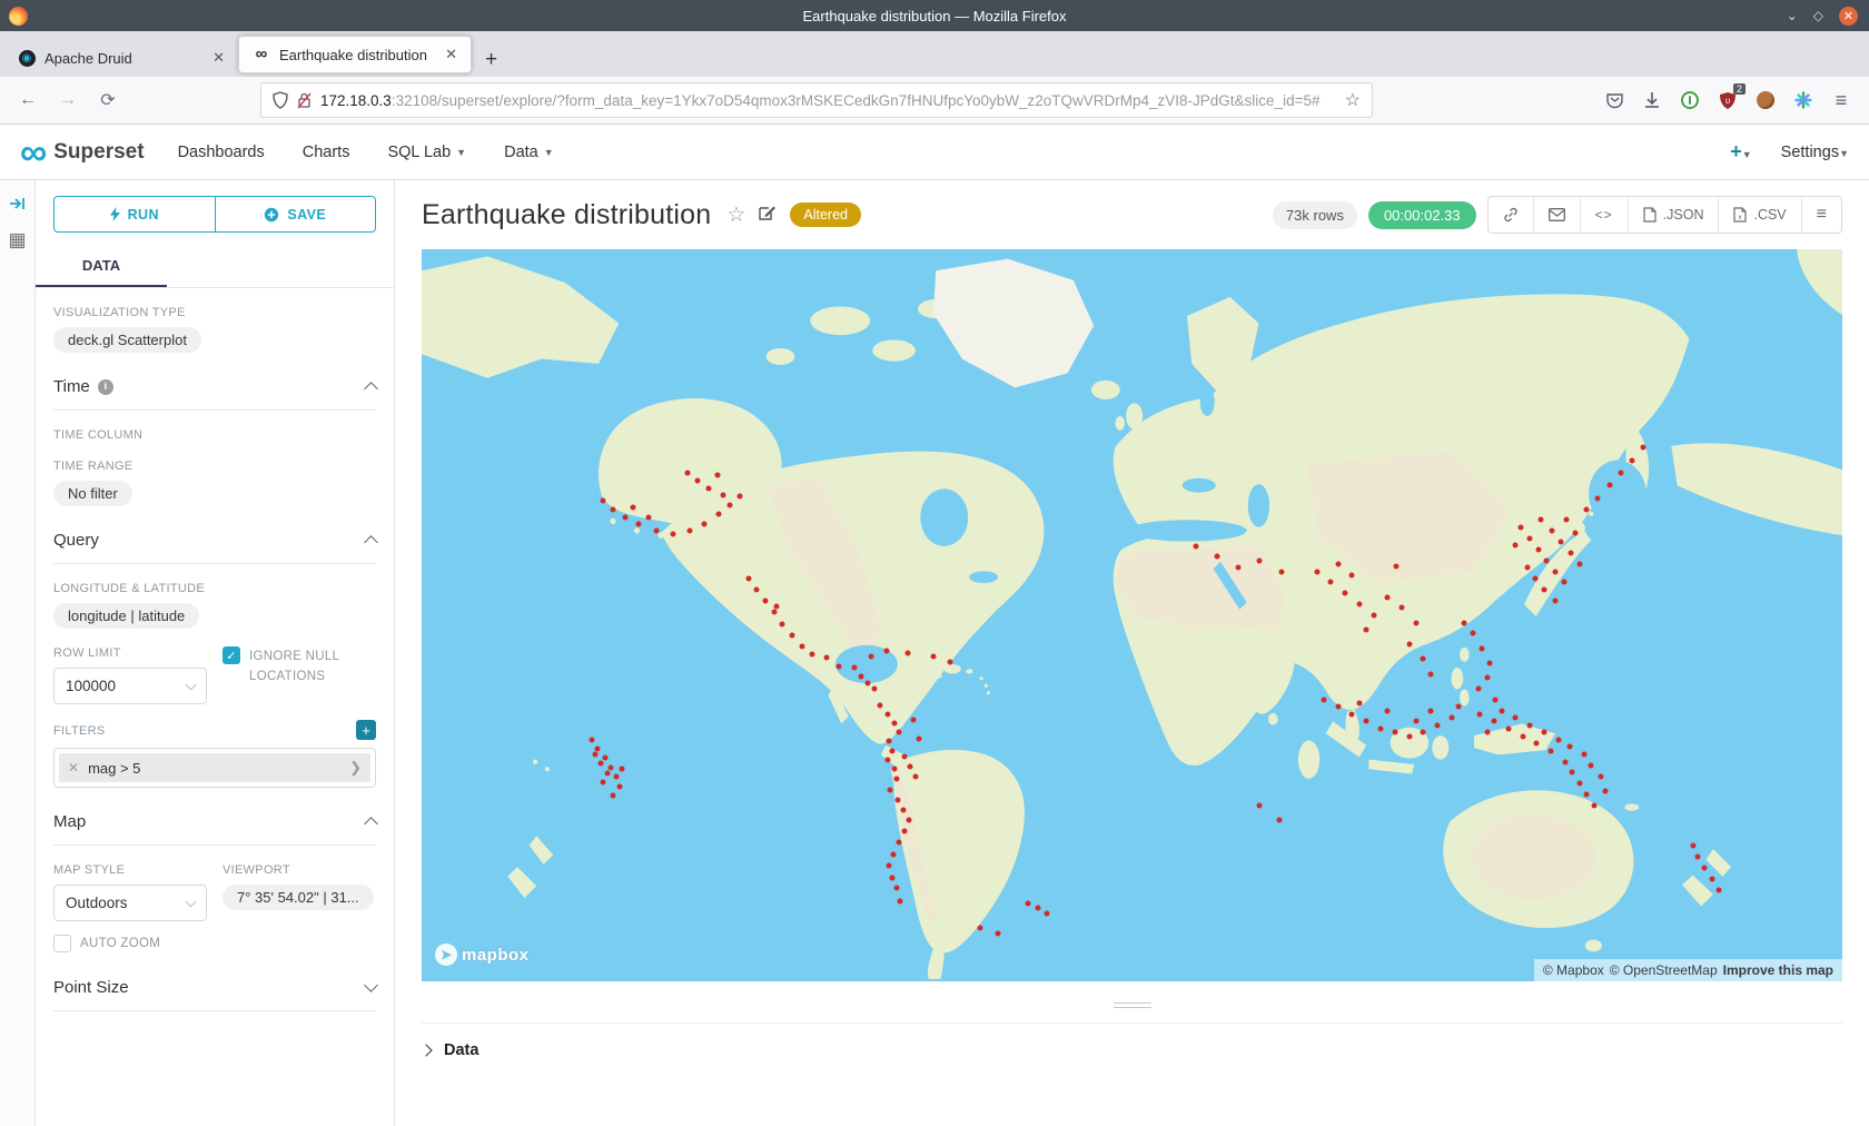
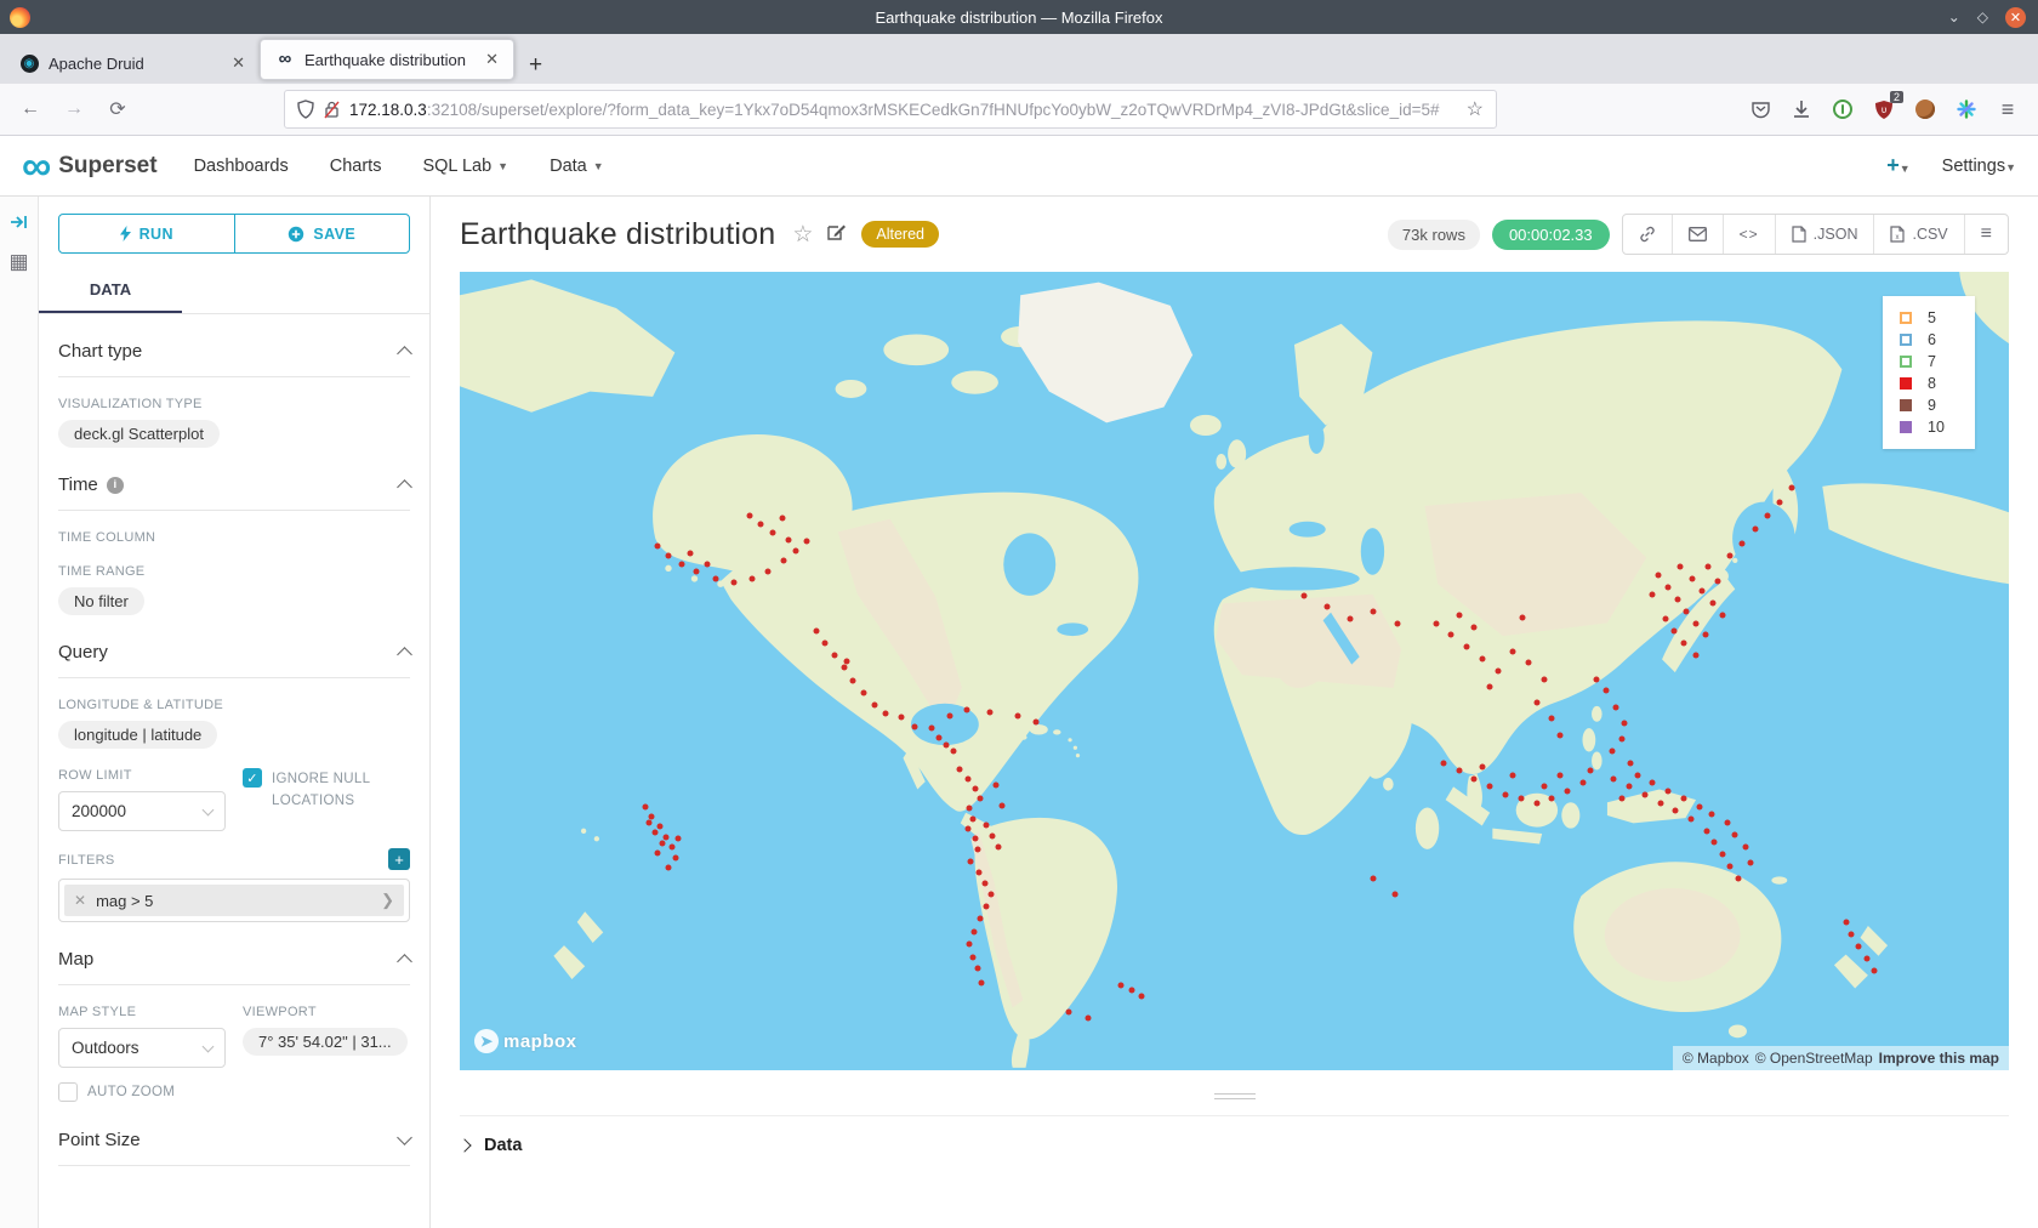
  Earthquake distribution — Mozilla Firefox
  ⌄
  ◇
  ✕
  ◉
  Apache Druid
  ✕
  ∞
  Earthquake distribution
  ✕
  +
  ←
  →
  ⟳
  172.18.0.3:32108/superset/explore/?form_data_key=1Ykx7oD54qmox3rMSKECedkGn7fHNUfpcYo0ybW_z2oTQwVRDrMp4_zVI8-JPdGt&slice_id=5#
  ☆
  υ
  2
  ≡
  ∞
  Superset
  Dashboards
  Charts
  SQL Lab
  ▼
  Data
  ▼
  +▼
  Settings▼
  ▦
  RUN
  SAVE
  DATA
+ Chart type
  VISUALIZATION TYPE
  deck.gl Scatterplot
  Time
  i
  TIME COLUMN
  TIME RANGE
  No filter
  Query
  LONGITUDE & LATITUDE
  longitude | latitude
  ROW LIMIT
- 100000
+ 200000
  ✓
  IGNORE NULL LOCATIONS
  FILTERS
  +
  ✕
  mag > 5
  ❯
  Map
  MAP STYLE
  Outdoors
  AUTO ZOOM
  VIEWPORT
  7° 35' 54.02" | 31...
  Point Size
  Earthquake distribution
  ☆
  Altered
  73k rows
  00:00:02.33
  <>
  .JSON
  .CSV
  ≡
+ 5
+ 6
+ 7
+ 8
+ 9
+ 10
  ➤
  mapbox
  © Mapbox
  © OpenStreetMap
  Improve this map
  Data
